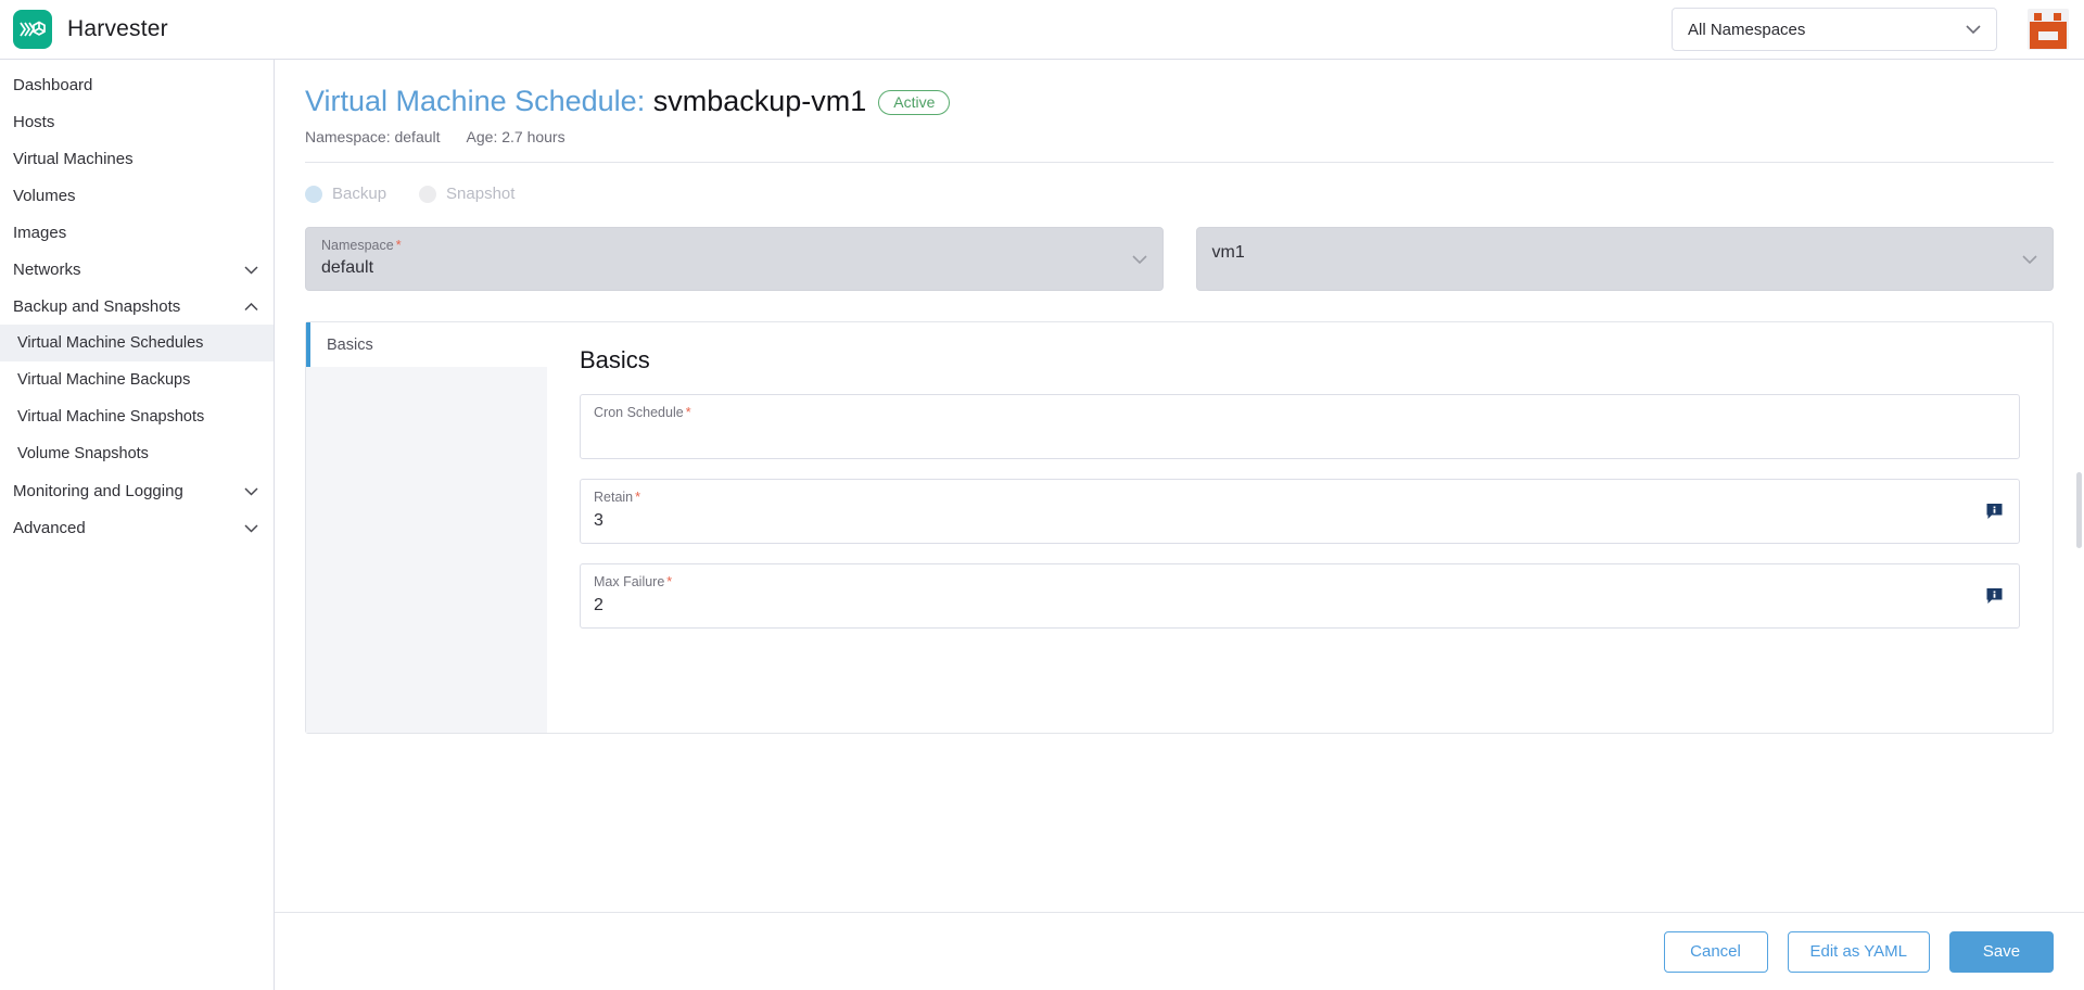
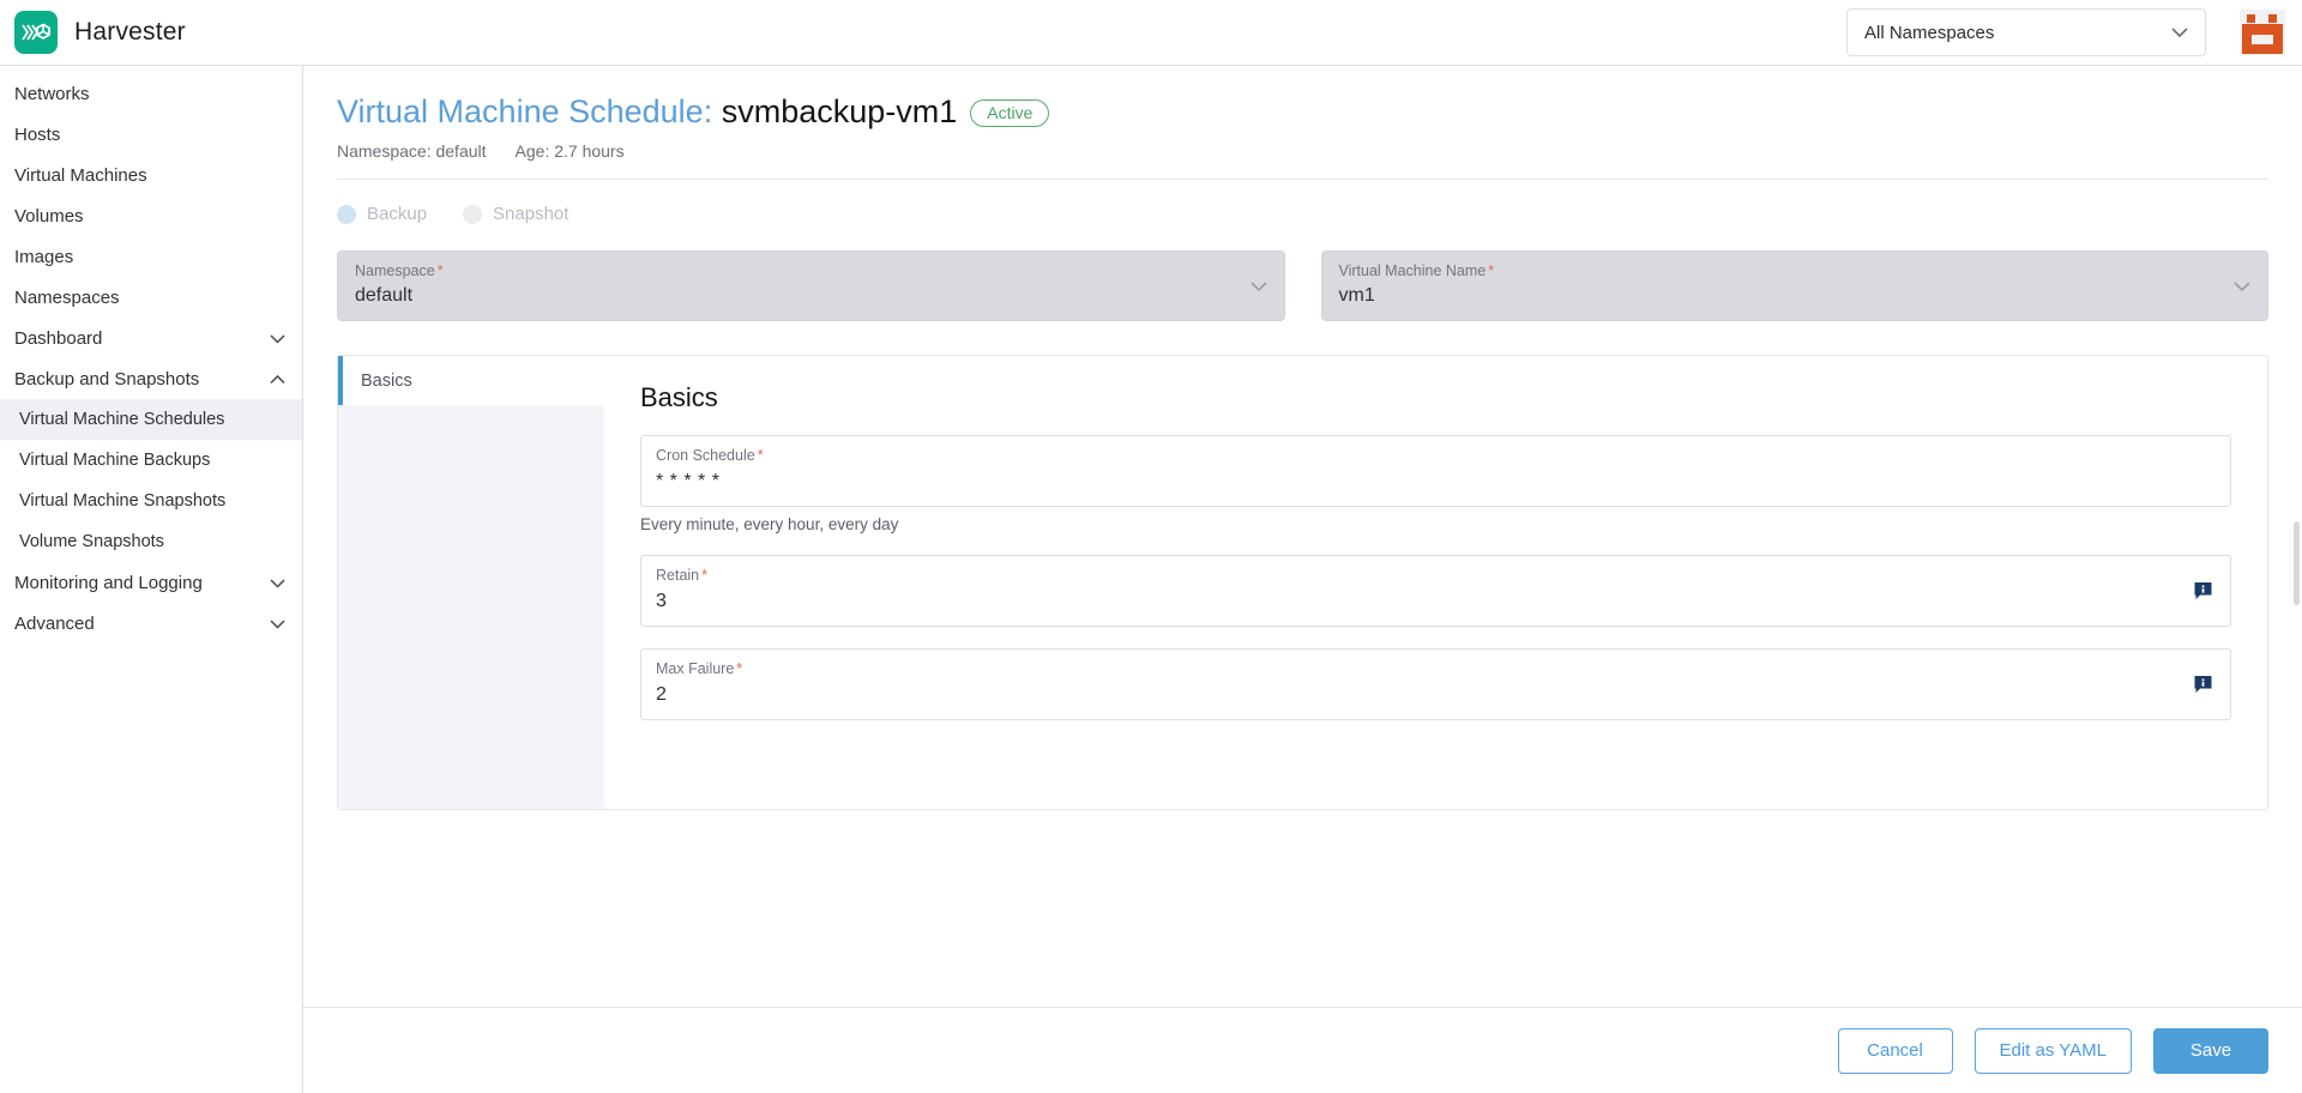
  Harvester
  All Namespaces
- Dashboard
+ Networks
  Hosts
  Virtual Machines
  Volumes
  Images
+ Namespaces
- Networks
+ Dashboard
  Backup and Snapshots
  Virtual Machine Schedules
  Virtual Machine Backups
  Virtual Machine Snapshots
  Volume Snapshots
  Monitoring and Logging
  Advanced
  Virtual Machine Schedule: svmbackup-vm1
  Active
  Namespace: default
  Age: 2.7 hours
  Backup
  Snapshot
  Namespace *
  default
+ Virtual Machine Name *
  vm1
  Basics
  Basics
  Cron Schedule *
+ * * * * *
+ Every minute, every hour, every day
  Retain *
  3
  Max Failure *
  2
  Cancel
  Edit as YAML
  Save
